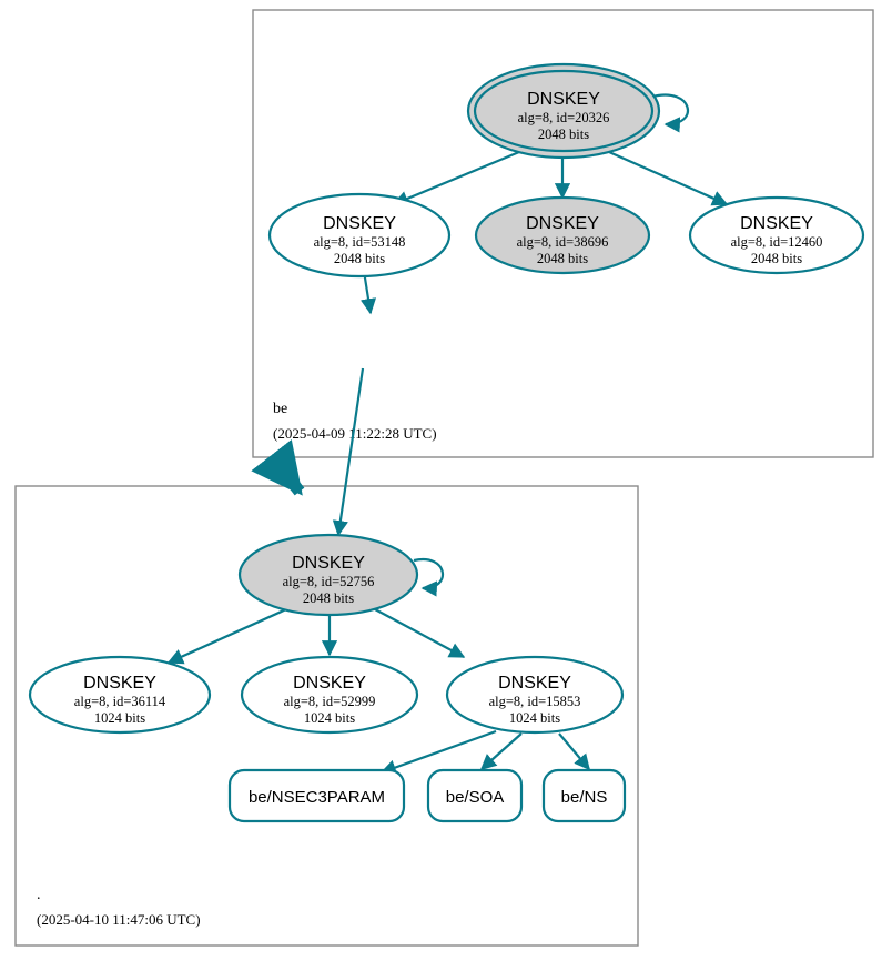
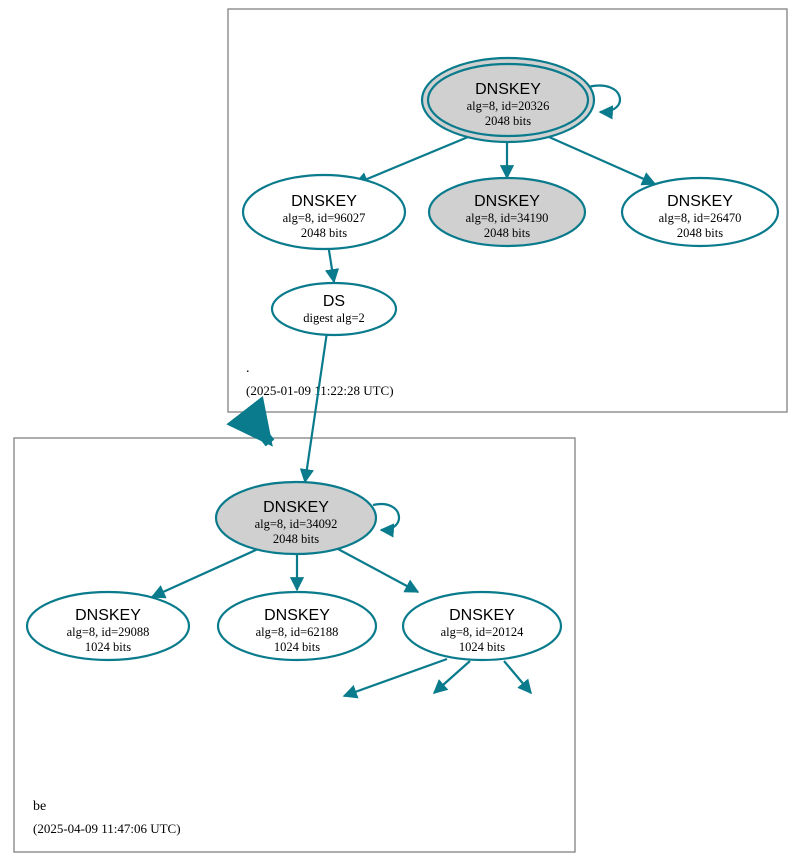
- be
+ .
- (2025-04-09 11:22:28 UTC)
+ (2025-01-09 11:22:28 UTC)
- .
+ be
- (2025-04-10 11:47:06 UTC)
+ (2025-04-09 11:47:06 UTC)
  DNSKEY
  alg=8, id=20326
  2048 bits
  DNSKEY
- alg=8, id=53148
+ alg=8, id=96027
  2048 bits
  DNSKEY
- alg=8, id=38696
+ alg=8, id=34190
  2048 bits
  DNSKEY
- alg=8, id=12460
+ alg=8, id=26470
  2048 bits
+ DS
+ digest alg=2
  DNSKEY
- alg=8, id=52756
+ alg=8, id=34092
  2048 bits
  DNSKEY
- alg=8, id=36114
+ alg=8, id=29088
  1024 bits
  DNSKEY
- alg=8, id=52999
+ alg=8, id=62188
  1024 bits
  DNSKEY
- alg=8, id=15853
+ alg=8, id=20124
  1024 bits
- be/NSEC3PARAM
- be/SOA
- be/NS
